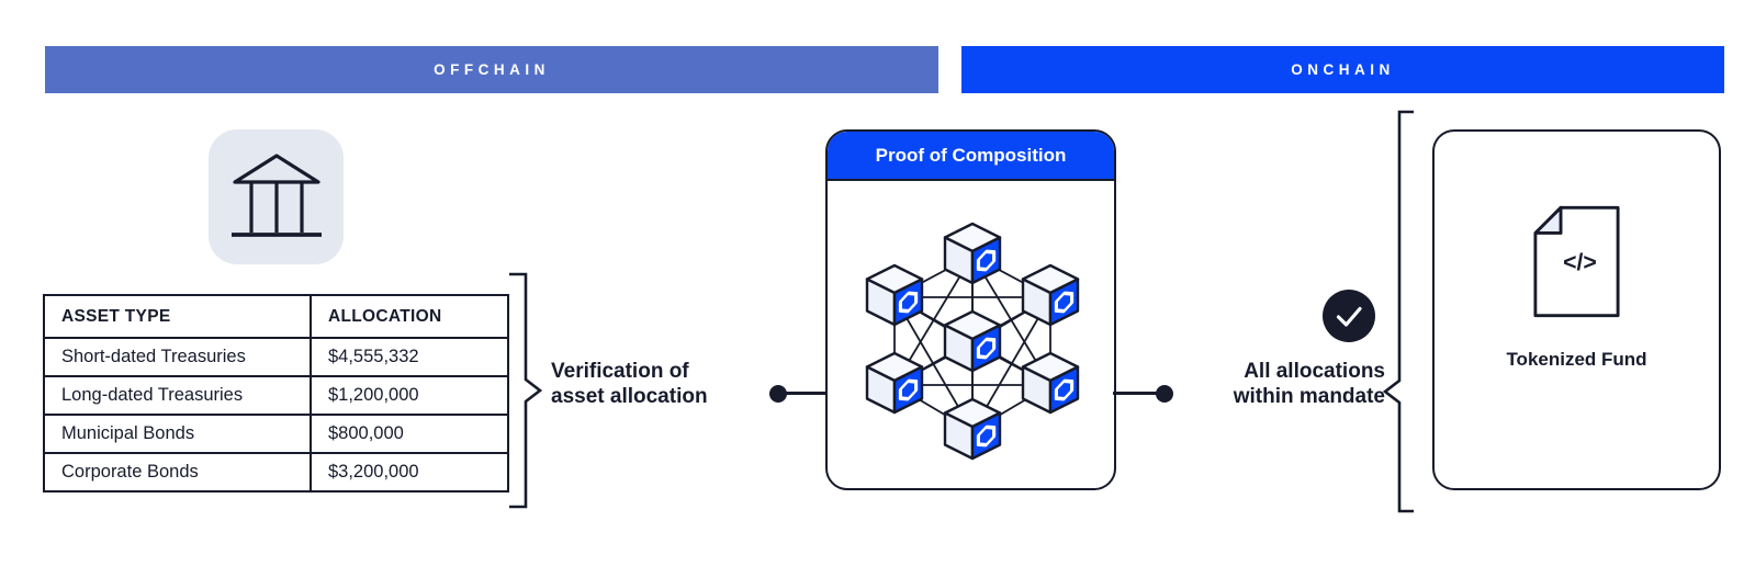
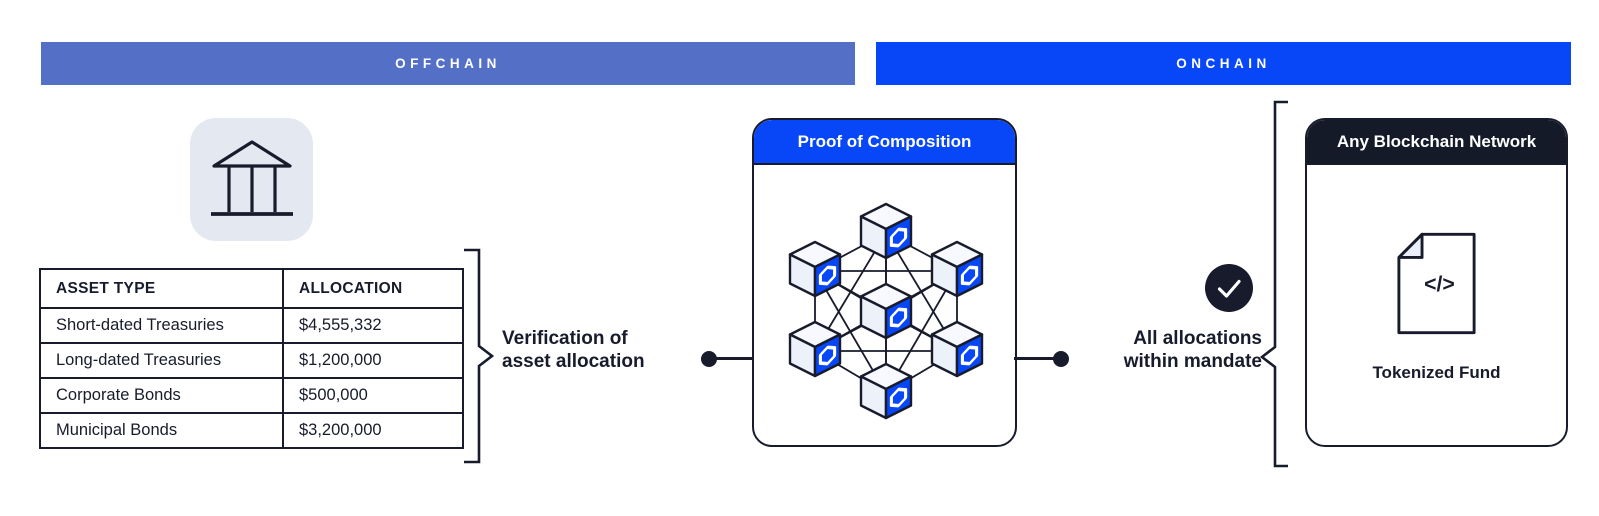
  OFFCHAIN
  ONCHAIN
  ASSET TYPE
  ALLOCATION
  Short-dated Treasuries
  $4,555,332
  Long-dated Treasuries
  $1,200,000
- Municipal Bonds
+ Corporate Bonds
- $800,000
+ $500,000
- Corporate Bonds
+ Municipal Bonds
  $3,200,000
  Verification of
  asset allocation
  Proof of Composition
  All allocations
  within mandate
+ Any Blockchain Network
  </>
  Tokenized Fund
